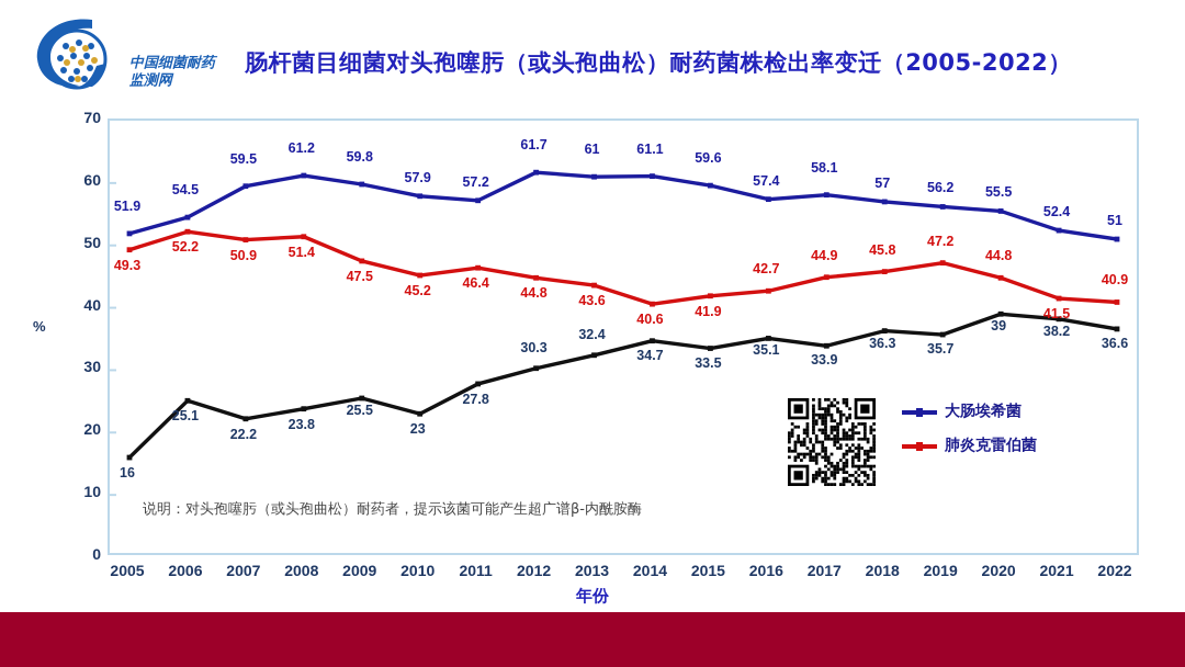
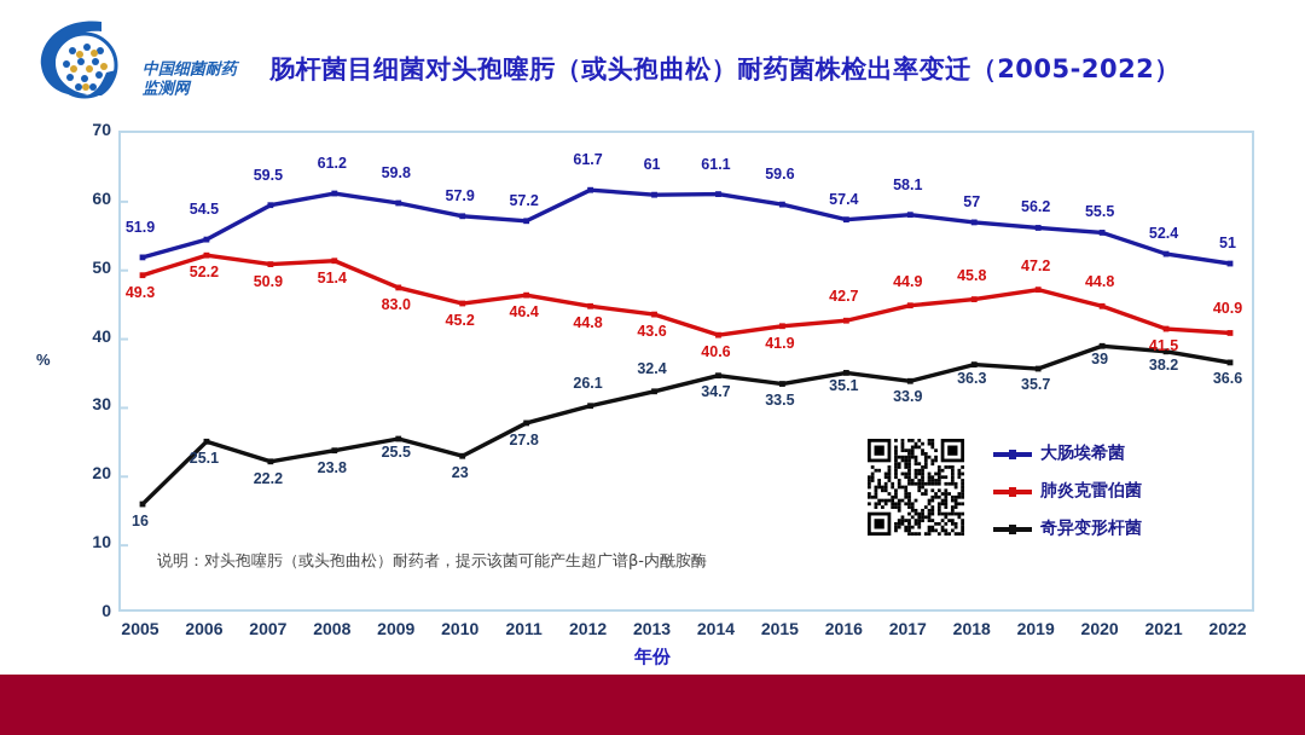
  中国细菌耐药
  监测网
  肠杆菌目细菌对头孢噻肟（或头孢曲松）耐药菌株检出率变迁（2005-2022）
  70
  60
  50
  40
  30
  20
  10
  0
  %
  51.9
  54.5
  59.5
  61.2
  59.8
  57.9
  57.2
  61.7
  61
  61.1
  59.6
  57.4
  58.1
  57
  56.2
  55.5
  52.4
  51
  49.3
  52.2
  50.9
  51.4
- 47.5
+ 83.0
  45.2
  46.4
  44.8
  43.6
  40.6
  41.9
  42.7
  44.9
  45.8
  47.2
  44.8
  41.5
  40.9
  16
  25.1
  22.2
  23.8
  25.5
  23
  27.8
- 30.3
+ 26.1
  32.4
  34.7
  33.5
  35.1
  33.9
  36.3
  35.7
  39
  38.2
  36.6
  2005
  2006
  2007
  2008
  2009
  2010
  2011
  2012
  2013
  2014
  2015
  2016
  2017
  2018
  2019
  2020
  2021
  2022
  年份
  大肠埃希菌
  肺炎克雷伯菌
+ 奇异变形杆菌
  说明：对头孢噻肟（或头孢曲松）耐药者，提示该菌可能产生超广谱β-内酰胺酶
